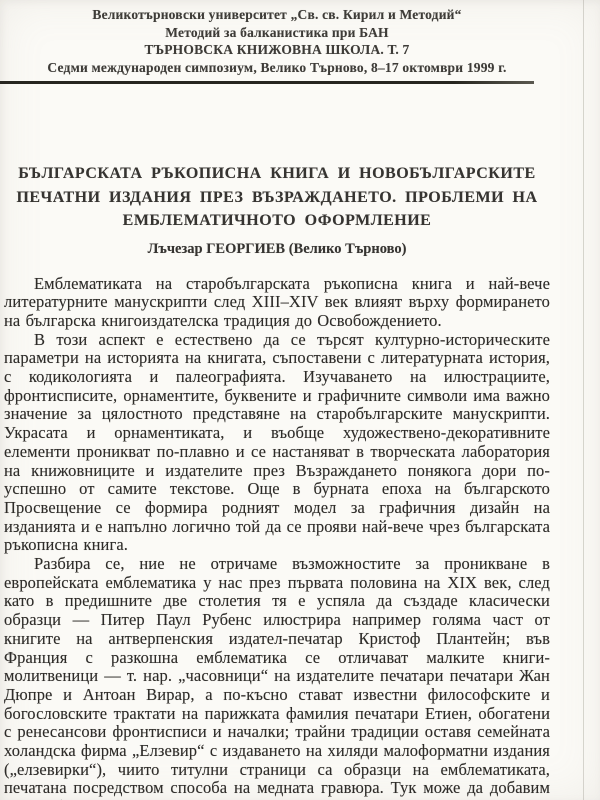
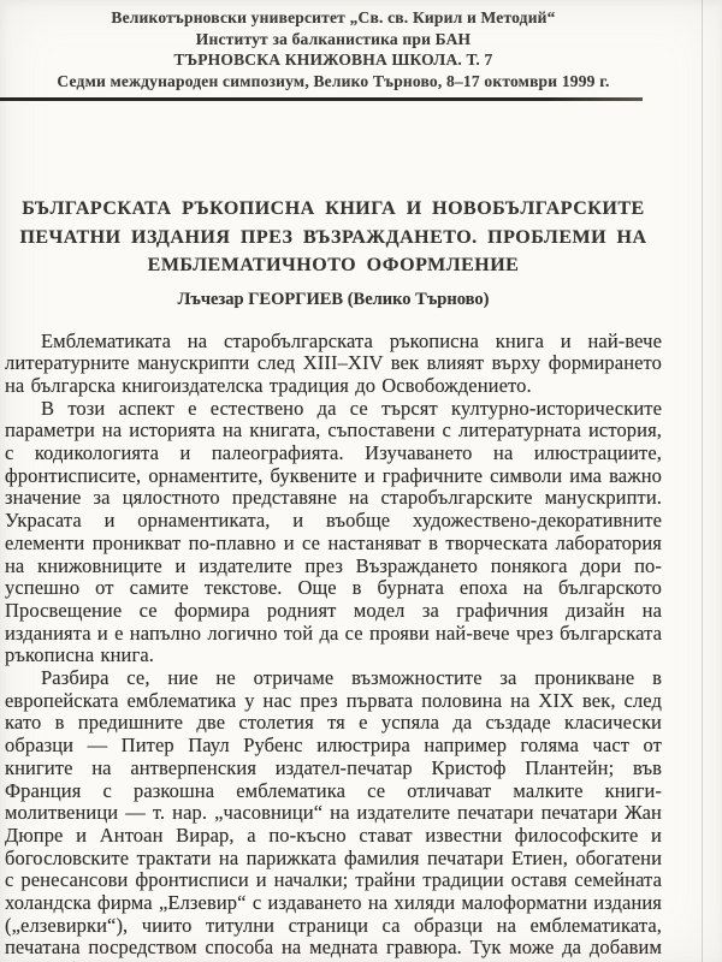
  Великотърновски университет „Св. св. Кирил и Методий“
- Методий за балканистика при БАН
+ Институт за балканистика при БАН
  ТЪРНОВСКА КНИЖОВНА ШКОЛА. Т. 7
  Седми международен симпозиум, Велико Търново, 8–17 октомври 1999 г.
  БЪЛГАРСКАТА РЪКОПИСНА КНИГА И НОВОБЪЛГАРСКИТЕ
  ПЕЧАТНИ ИЗДАНИЯ ПРЕЗ ВЪЗРАЖДАНЕТО. ПРОБЛЕМИ НА
  ЕМБЛЕМАТИЧНОТО ОФОРМЛЕНИЕ
  Лъчезар ГЕОРГИЕВ (Велико Търново)
  Емблематиката на старобългарската ръкописна книга и най-вече литературните манускрипти след XIII–XIV век влияят върху формирането на българска книгоиздателска традиция до Освобождението.
  В този аспект е естествено да се търсят културно-историческите параметри на историята на книгата, съпоставени с литературната история, с кодикологията и палеографията. Изучаването на илюстрациите, фронтисписите, орнаментите, буквените и графичните символи има важно значение за цялостното представяне на старобългарските манускрипти. Украсата и орнаментиката, и въобще художествено-декоративните елементи проникват по-плавно и се настаняват в творческата лаборатория на книжовниците и издателите през Възраждането понякога дори по-успешно от самите текстове. Още в бурната епоха на българското Просвещение се формира родният модел за графичния дизайн на изданията и е напълно логично той да се прояви най-вече чрез българската ръкописна книга.
  Разбира се, ние не отричаме възможностите за проникване в европейската емблематика у нас през първата половина на XIX век, след като в предишните две столетия тя е успяла да създаде класически образци — Питер Паул Рубенс илюстрира например голяма част от книгите на антверпенския издател-печатар Кристоф Плантейн; във Франция с разкошна емблематика се отличават малките книги-молитвеници — т. нар. „часовници“ на издателите печатари печатари Жан Дюпре и Антоан Вирар, а по-късно стават известни философските и богословските трактати на парижката фамилия печатари Етиен, обогатени с ренесансови фронтисписи и началки; трайни традиции оставя семейната холандска фирма „Елзевир“ с издаването на хиляди малоформатни издания („елзевирки“), чиито титулни страници са образци на емблематиката, печатана посредством способа на медната гравюра. Тук може да добавим
